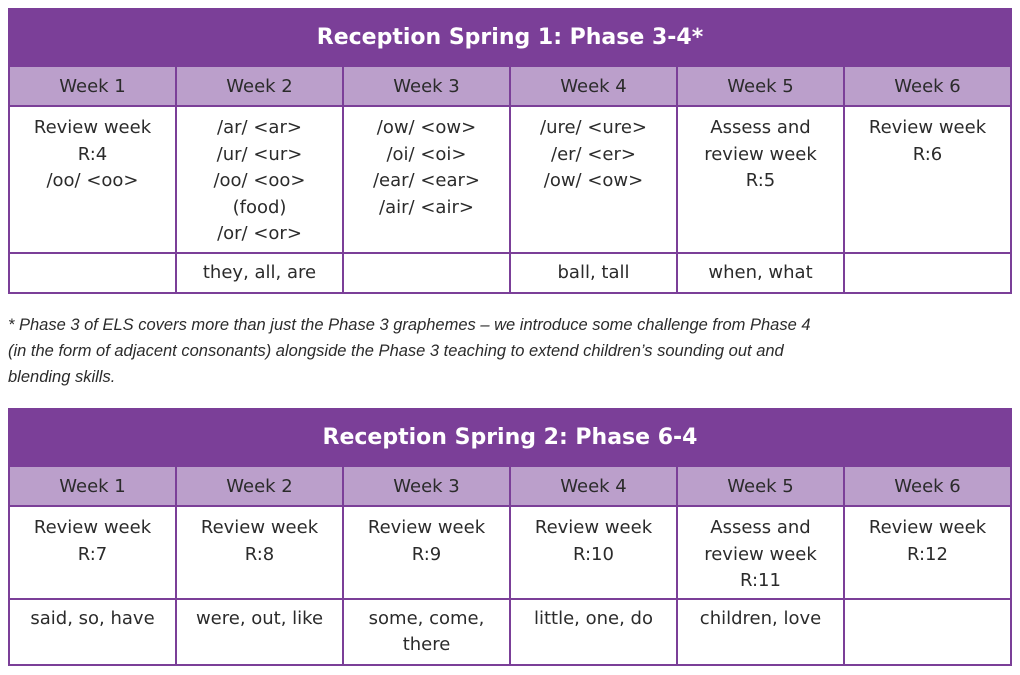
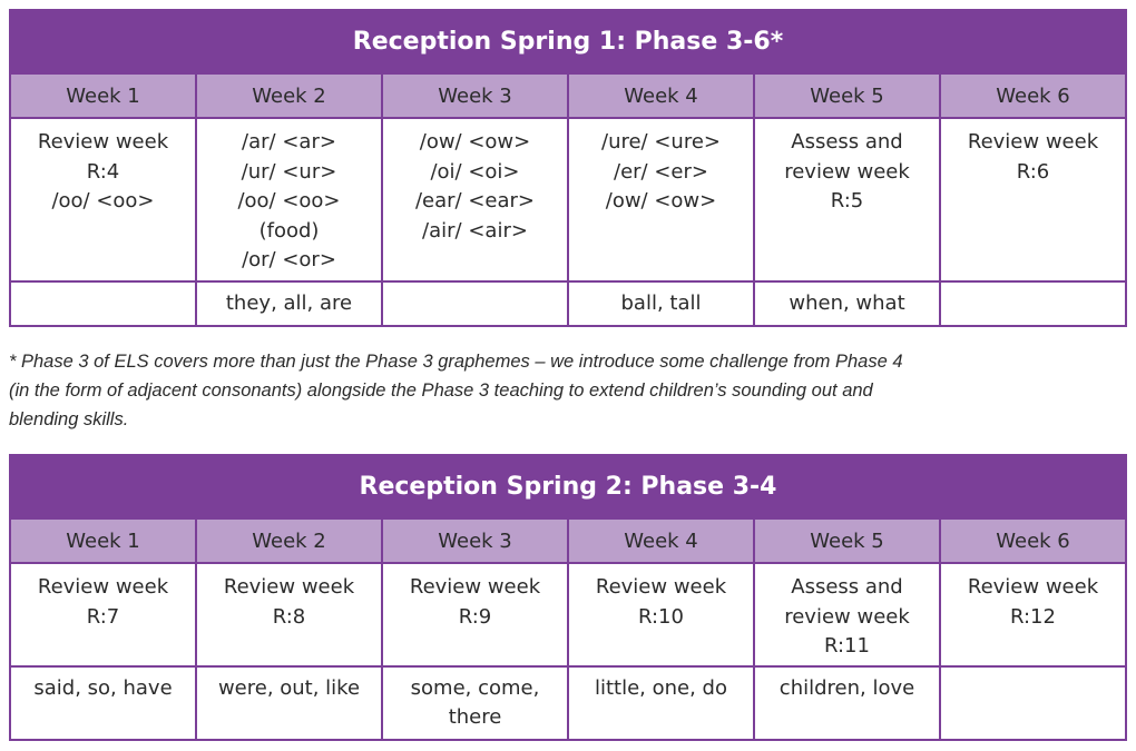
- Reception Spring 1: Phase 3-4*
+ Reception Spring 1: Phase 3-6*
  Week 1	Week 2	Week 3	Week 4	Week 5	Week 6
  Review week R:4 /oo/ <oo>	/ar/ <ar> /ur/ <ur> /oo/ <oo> (food) /or/ <or>	/ow/ <ow> /oi/ <oi> /ear/ <ear> /air/ <air>	/ure/ <ure> /er/ <er> /ow/ <ow>	Assess and review week R:5	Review week R:6
  	they, all, are		ball, tall	when, what
  * Phase 3 of ELS covers more than just the Phase 3 graphemes – we introduce some challenge from Phase 4
  (in the form of adjacent consonants) alongside the Phase 3 teaching to extend children’s sounding out and
  blending skills.
- Reception Spring 2: Phase 6-4
+ Reception Spring 2: Phase 3-4
  Week 1	Week 2	Week 3	Week 4	Week 5	Week 6
  Review week R:7	Review week R:8	Review week R:9	Review week R:10	Assess and review week R:11	Review week R:12
  said, so, have	were, out, like	some, come, there	little, one, do	children, love
